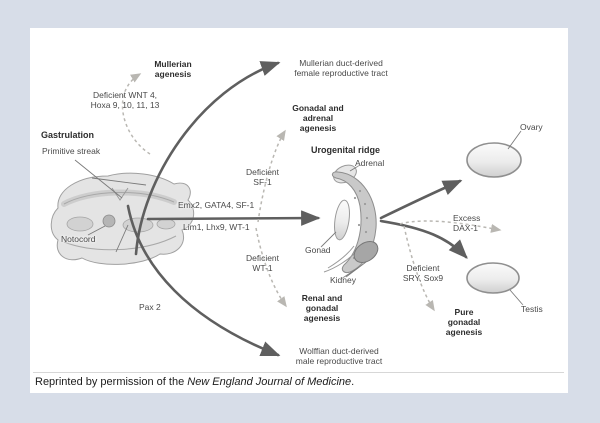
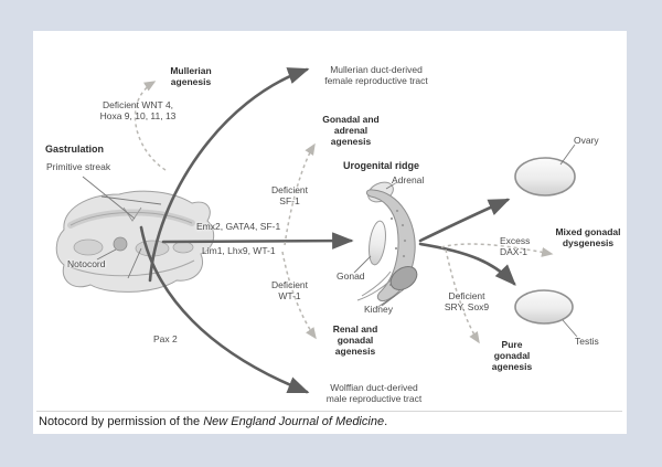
  Mullerian
  agenesis
  Deficient WNT 4,
  Hoxa 9, 10, 11, 13
  Gastrulation
  Primitive streak
  Notocord
  Pax 2
  Emx2, GATA4, SF-1
  Lim1, Lhx9, WT-1
  Deficient
  SF-1
  Deficient
  WT-1
  Mullerian duct-derived
  female reproductive tract
  Gonadal and
  adrenal
  agenesis
  Urogenital ridge
  Adrenal
  Gonad
  Kidney
  Renal and
  gonadal
  agenesis
  Wolffian duct-derived
  male reproductive tract
  Excess
  DAX-1
+ Mixed gonadal
+ dysgenesis
  Deficient
  SRY, Sox9
  Pure
  gonadal
  agenesis
  Ovary
  Testis
- Reprinted by permission of the New England Journal of Medicine.
+ Notocord by permission of the New England Journal of Medicine.
